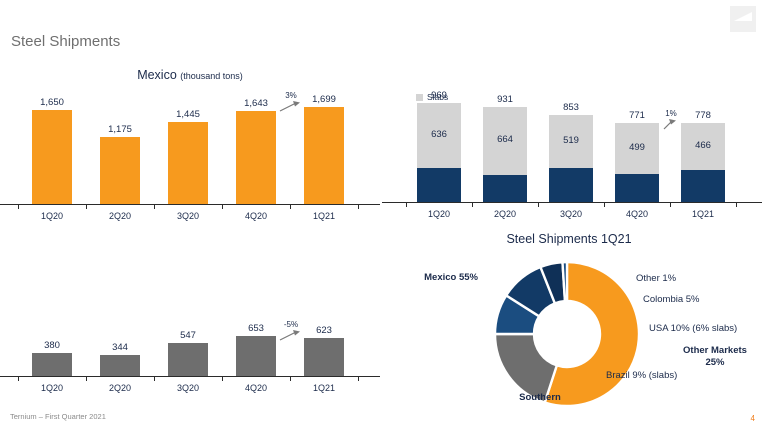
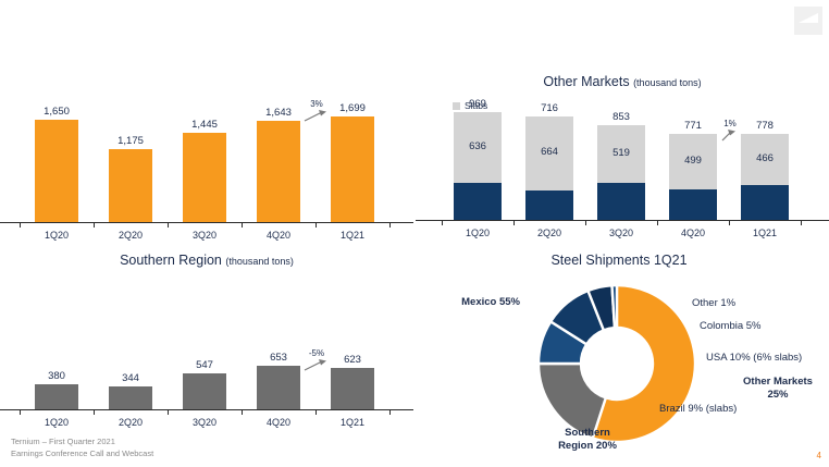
- Steel Shipments
- Mexico (thousand tons)
  1,650
  1,175
  1,445
  1,643
  1,699
  1Q20
  2Q20
  3Q20
  4Q20
  1Q21
  3%
+ Other Markets (thousand tons)
  Slabs
  969
  636
- 931
+ 716
  664
  853
  519
  771
  499
  778
  466
  1Q20
  2Q20
  3Q20
  4Q20
  1Q21
  1%
+ Southern Region (thousand tons)
  380
  344
  547
  653
  623
  1Q20
  2Q20
  3Q20
  4Q20
  1Q21
  -5%
  Steel Shipments 1Q21
  Mexico 55%
  Other 1%
  Colombia 5%
  USA 10% (6% slabs)
  Brazil 9% (slabs)
  Other Markets
  25%
  Southern
+ Region 20%
  Ternium – First Quarter 2021
+ Earnings Conference Call and Webcast
  4
